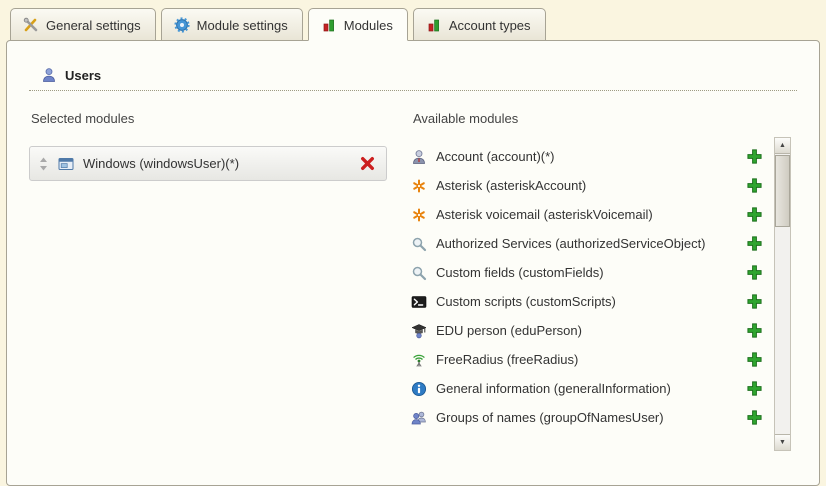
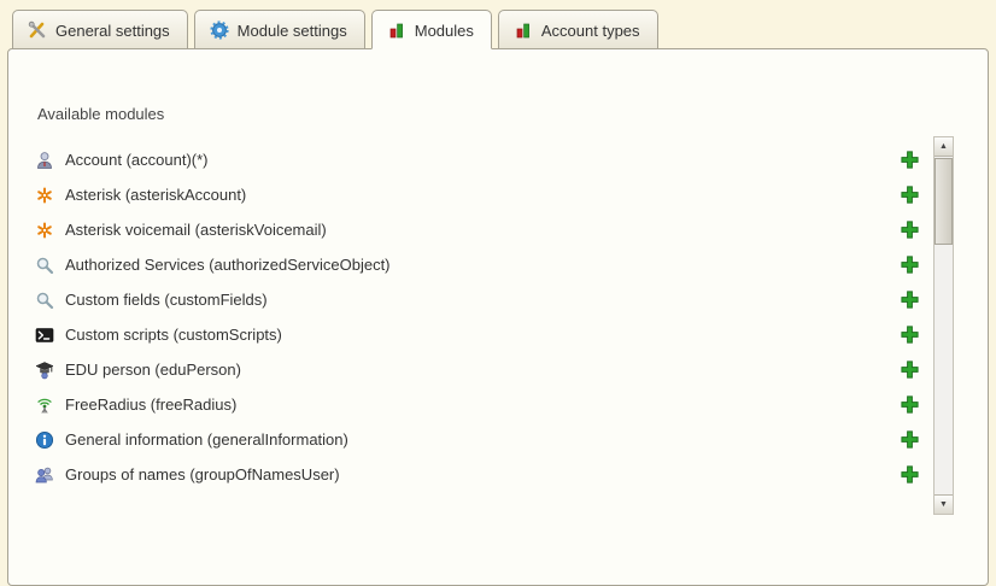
  General settings
  Module settings
  Modules
  Account types
- Users
- Selected modules
- Windows (windowsUser)(*)
  Available modules
  Account (account)(*)
  Asterisk (asteriskAccount)
  Asterisk voicemail (asteriskVoicemail)
  Authorized Services (authorizedServiceObject)
  Custom fields (customFields)
  Custom scripts (customScripts)
  EDU person (eduPerson)
  FreeRadius (freeRadius)
  General information (generalInformation)
  Groups of names (groupOfNamesUser)
